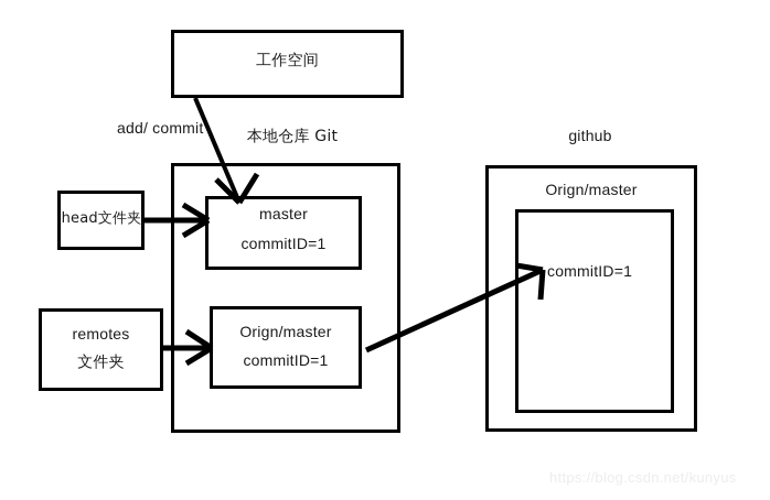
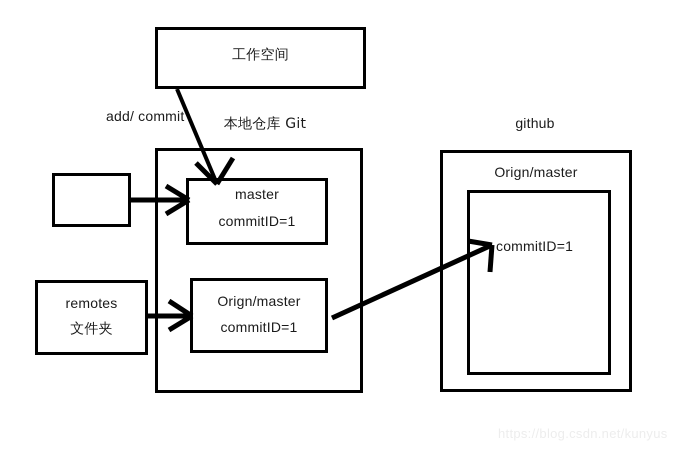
  工作空间
  add/ commit
  本地仓库 Git
  master
  commitID=1
  Orign/master
  commitID=1
- head文件夹
  remotes
  文件夹
  github
  Orign/master
  commitID=1
